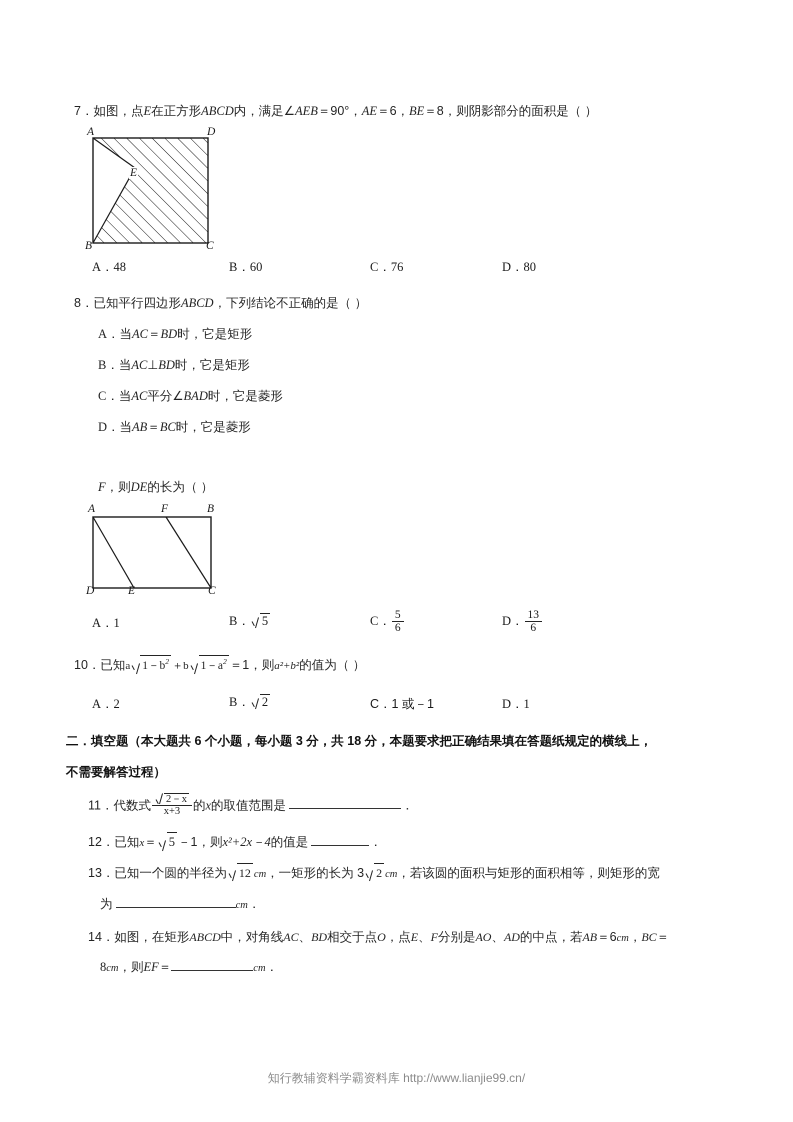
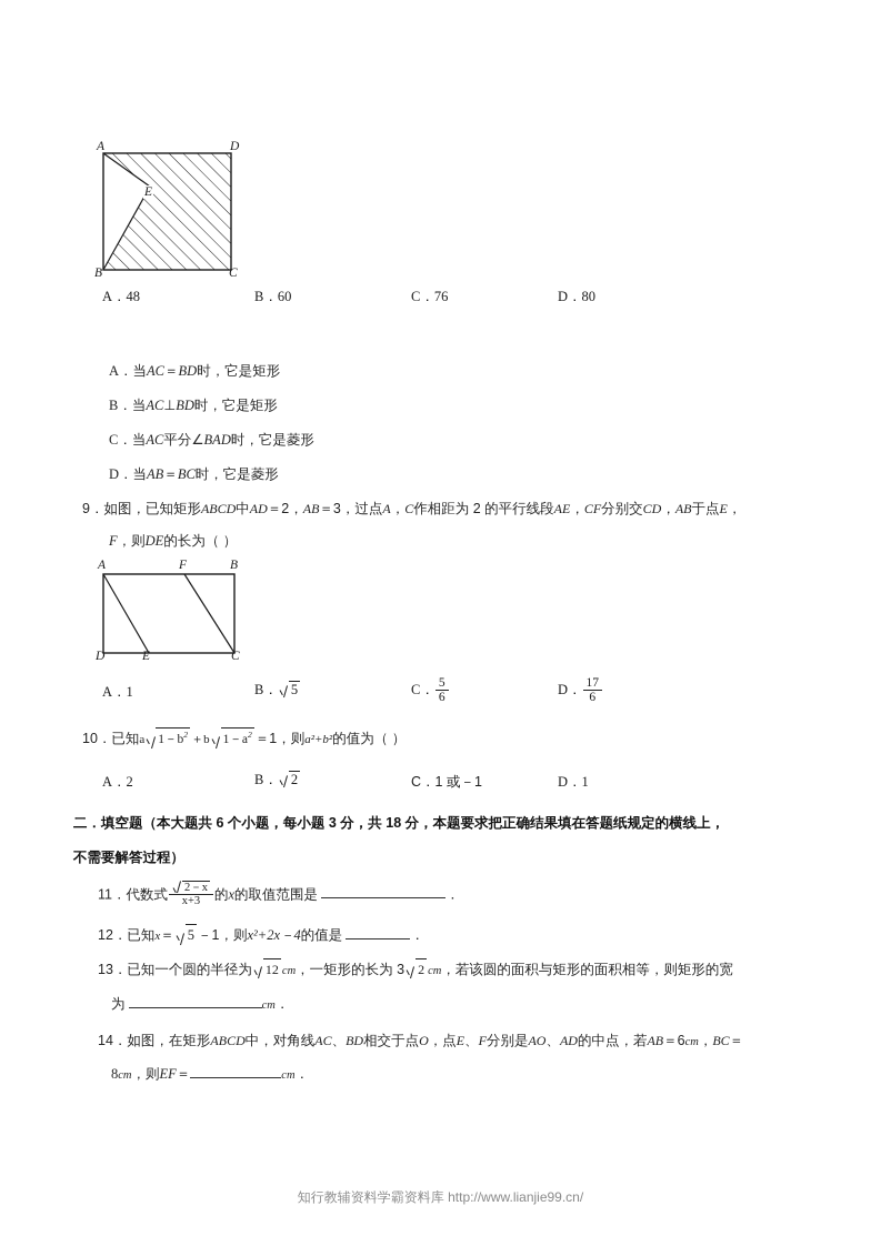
- 7．如图，点E在正方形ABCD内，满足∠AEB＝90°，AE＝6，BE＝8，则阴影部分的面积是（ ）
  A
  D
  B
  C
  E
  A．48
  B．60
  C．76
  D．80
- 8．已知平行四边形ABCD，下列结论不正确的是（ ）
  A．当AC＝BD时，它是矩形
  B．当AC⊥BD时，它是矩形
  C．当AC平分∠BAD时，它是菱形
  D．当AB＝BC时，它是菱形
+ 9．如图，已知矩形ABCD中AD＝2，AB＝3，过点A，C作相距为 2 的平行线段AE，CF分别交CD，AB于点E，
  F，则DE的长为（ ）
  A
  F
  B
  D
  E
  C
  A．1
  B． 5
  C．
  5
  6
  D．
- 13
+ 17
  6
  10．已知a 1－b2 ＋b 1－a2 ＝1，则a²+b²的值为（ ）
  A．2
  B． 2
  C．1 或－1
  D．1
  二．填空题（本大题共 6 个小题，每小题 3 分，共 18 分，本题要求把正确结果填在答题纸规定的横线上，
  不需要解答过程）
  11．代数式
  2－x
  x+3
  的x的取值范围是 ．
  12．已知x＝ 5 －1，则x²+2x－4的值是 ．
  13．已知一个圆的半径为 12 cm，一矩形的长为 3 2 cm，若该圆的面积与矩形的面积相等，则矩形的宽
  为 cm．
  14．如图，在矩形ABCD中，对角线AC、BD相交于点O，点E、F分别是AO、AD的中点，若AB＝6cm，BC＝
  8cm，则EF＝ cm．
  知行教辅资料学霸资料库 http://www.lianjie99.cn/
